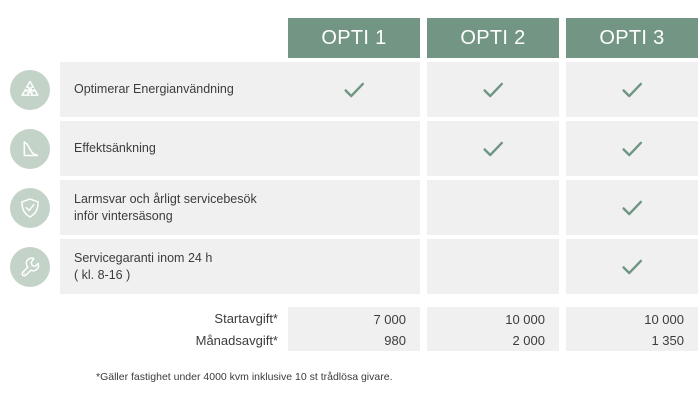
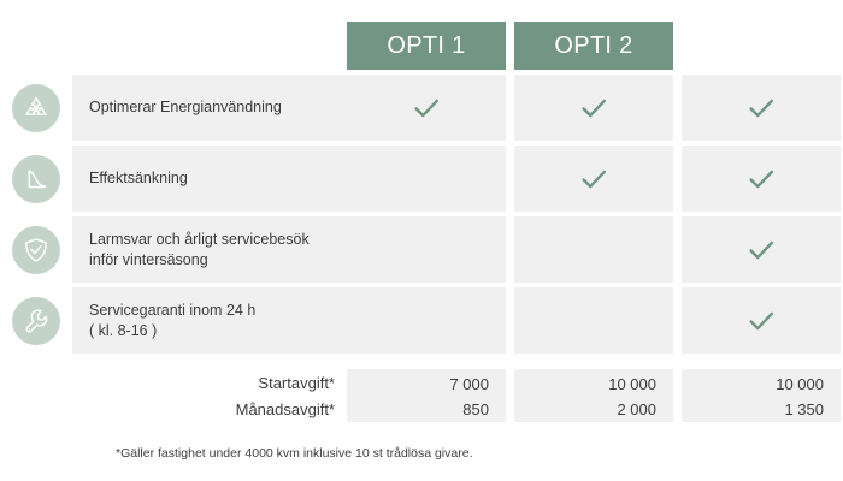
  OPTI 1
  OPTI 2
- OPTI 3
  Optimerar Energianvändning
  Effektsänkning
  Larmsvar och årligt servicebesök
  inför vintersäsong
  Servicegaranti inom 24 h
  ( kl. 8-16 )
  Startavgift*
  7 000
  10 000
  10 000
  Månadsavgift*
- 980
+ 850
  2 000
  1 350
  *Gäller fastighet under 4000 kvm inklusive 10 st trådlösa givare.
